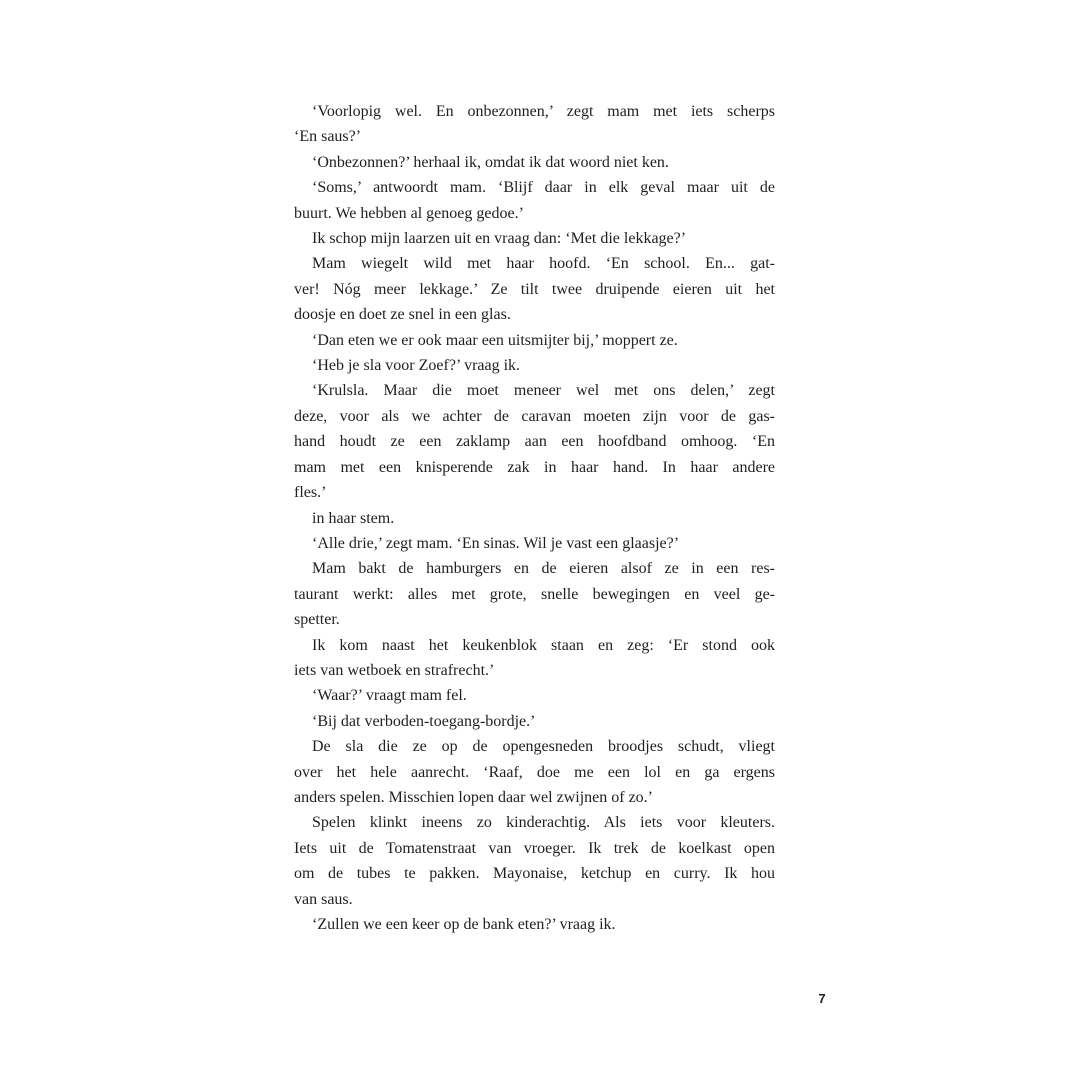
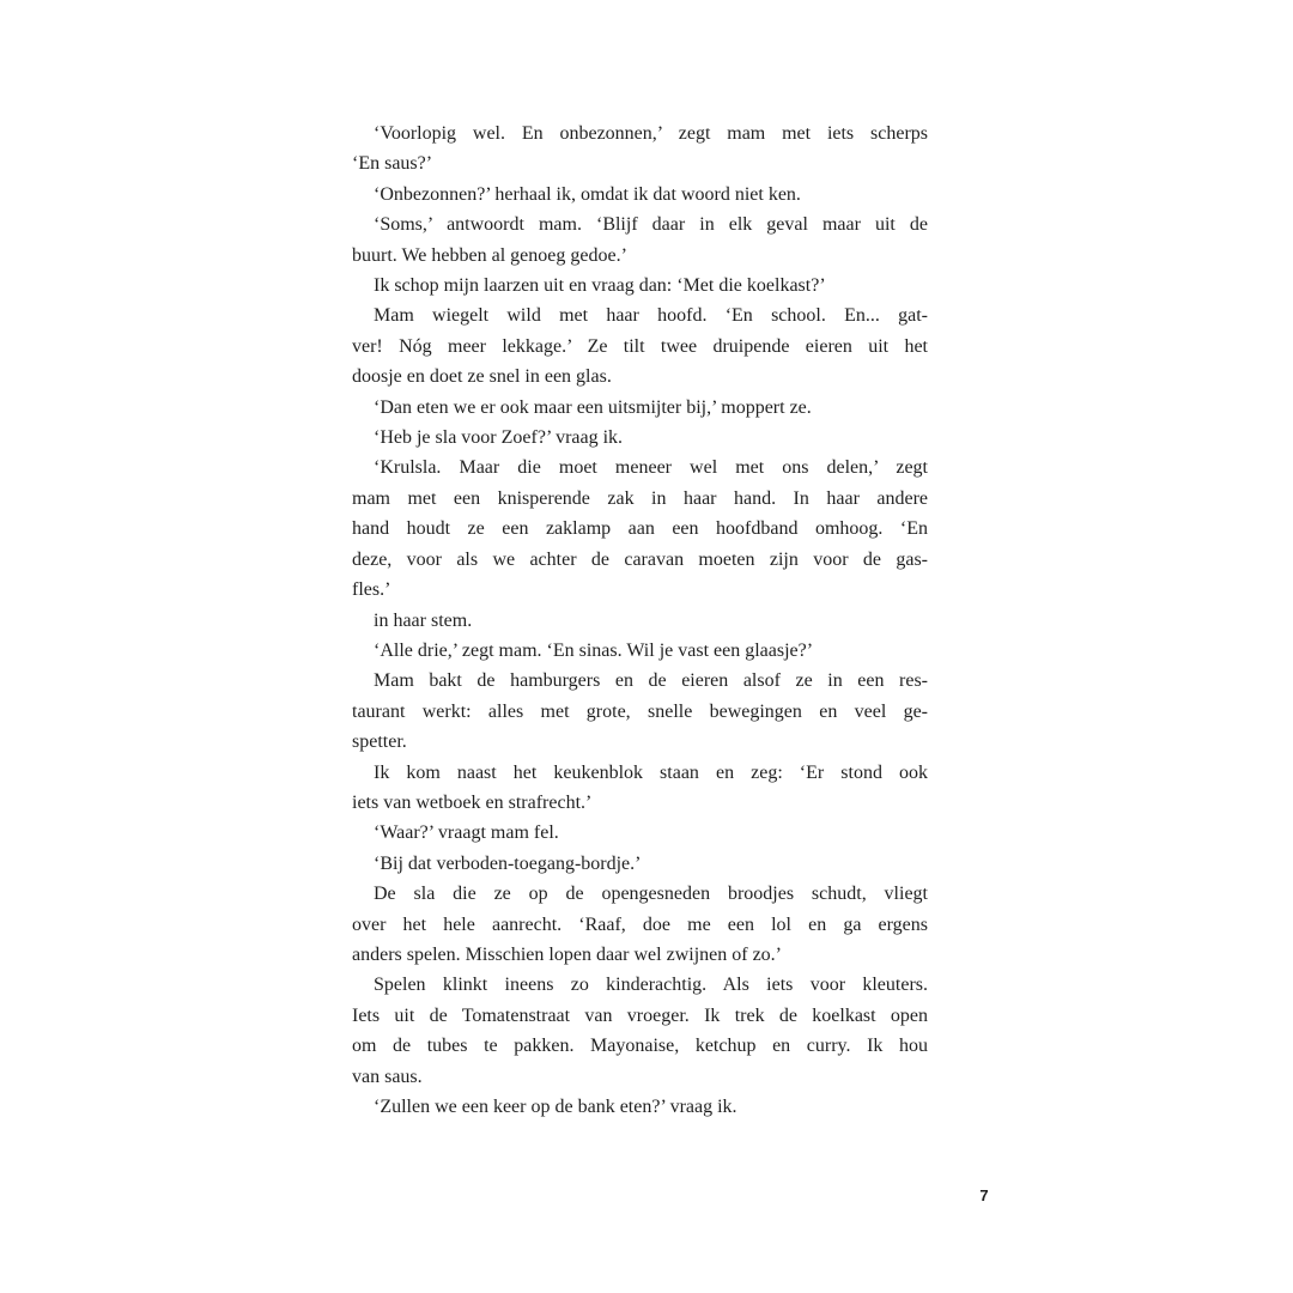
  ‘Voorlopig wel. En onbezonnen,’ zegt mam met iets scherps
  ‘En saus?’
  ‘Onbezonnen?’ herhaal ik, omdat ik dat woord niet ken.
  ‘Soms,’ antwoordt mam. ‘Blijf daar in elk geval maar uit de
  buurt. We hebben al genoeg gedoe.’
- Ik schop mijn laarzen uit en vraag dan: ‘Met die lekkage?’
+ Ik schop mijn laarzen uit en vraag dan: ‘Met die koelkast?’
  Mam wiegelt wild met haar hoofd. ‘En school. En... gat-
  ver! Nóg meer lekkage.’ Ze tilt twee druipende eieren uit het
  doosje en doet ze snel in een glas.
  ‘Dan eten we er ook maar een uitsmijter bij,’ moppert ze.
  ‘Heb je sla voor Zoef?’ vraag ik.
  ‘Krulsla. Maar die moet meneer wel met ons delen,’ zegt
- deze, voor als we achter de caravan moeten zijn voor de gas-
+ mam met een knisperende zak in haar hand. In haar andere
  hand houdt ze een zaklamp aan een hoofdband omhoog. ‘En
- mam met een knisperende zak in haar hand. In haar andere
+ deze, voor als we achter de caravan moeten zijn voor de gas-
  fles.’
  in haar stem.
  ‘Alle drie,’ zegt mam. ‘En sinas. Wil je vast een glaasje?’
  Mam bakt de hamburgers en de eieren alsof ze in een res-
  taurant werkt: alles met grote, snelle bewegingen en veel ge-
  spetter.
  Ik kom naast het keukenblok staan en zeg: ‘Er stond ook
  iets van wetboek en strafrecht.’
  ‘Waar?’ vraagt mam fel.
  ‘Bij dat verboden-toegang-bordje.’
  De sla die ze op de opengesneden broodjes schudt, vliegt
  over het hele aanrecht. ‘Raaf, doe me een lol en ga ergens
  anders spelen. Misschien lopen daar wel zwijnen of zo.’
  Spelen klinkt ineens zo kinderachtig. Als iets voor kleuters.
  Iets uit de Tomatenstraat van vroeger. Ik trek de koelkast open
  om de tubes te pakken. Mayonaise, ketchup en curry. Ik hou
  van saus.
  ‘Zullen we een keer op de bank eten?’ vraag ik.
  7
